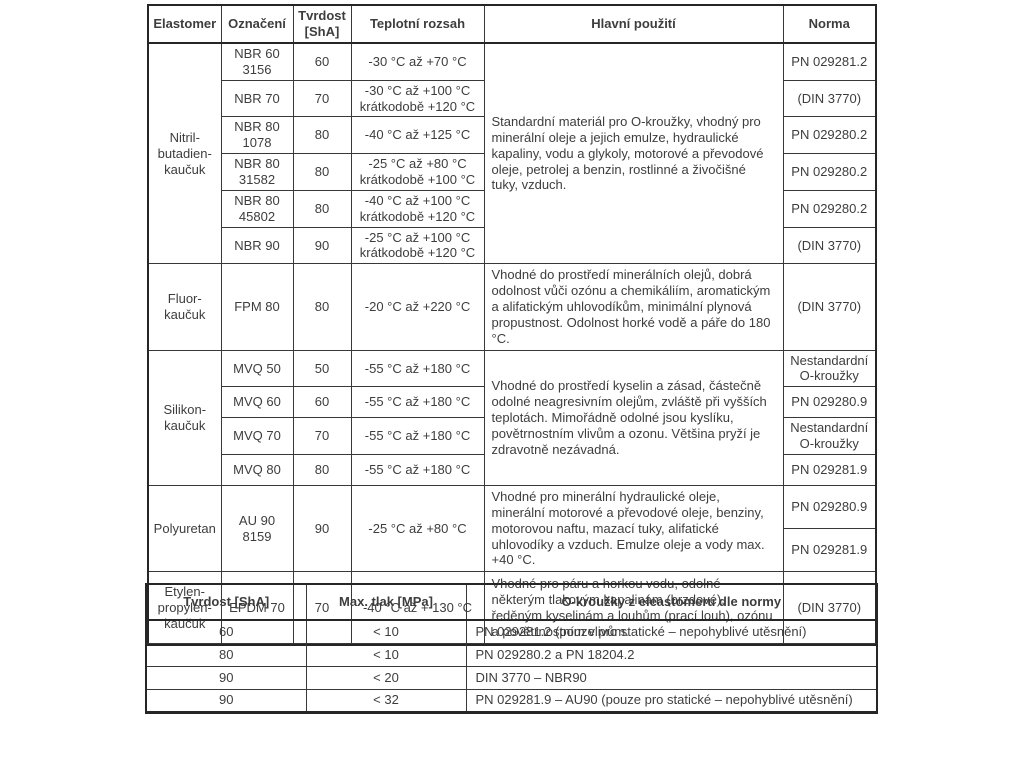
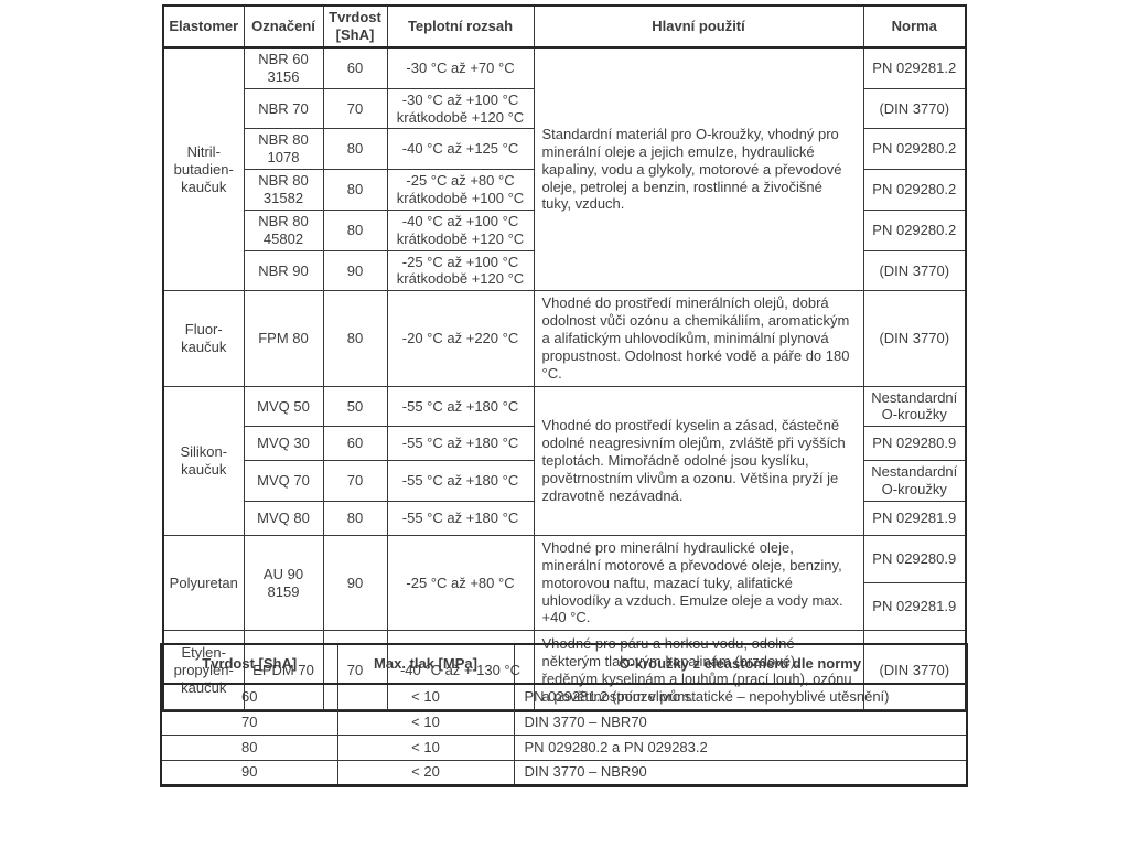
  Elastomer	Označení	Tvrdost [ShA]	Teplotní rozsah	Hlavní použití	Norma
  Nitril- butadien- kaučuk	NBR 60 3156	60	-30 °C až +70 °C	Standardní materiál pro O-kroužky, vhodný pro minerální oleje a jejich emulze, hydraulické kapaliny, vodu a glykoly, motorové a převodové oleje, petrolej a benzin, rostlinné a živočišné tuky, vzduch.	PN 029281.2
  NBR 70	70	-30 °C až +100 °C krátkodobě +120 °C	(DIN 3770)
  NBR 80 1078	80	-40 °C až +125 °C	PN 029280.2
  NBR 80 31582	80	-25 °C až +80 °C krátkodobě +100 °C	PN 029280.2
  NBR 80 45802	80	-40 °C až +100 °C krátkodobě +120 °C	PN 029280.2
  NBR 90	90	-25 °C až +100 °C krátkodobě +120 °C	(DIN 3770)
  Fluor- kaučuk	FPM 80	80	-20 °C až +220 °C	Vhodné do prostředí minerálních olejů, dobrá odolnost vůči ozónu a chemikáliím, aromatickým a alifatickým uhlovodíkům, minimální plynová propustnost. Odolnost horké vodě a páře do 180 °C.	(DIN 3770)
  Silikon- kaučuk	MVQ 50	50	-55 °C až +180 °C	Vhodné do prostředí kyselin a zásad, částečně odolné neagresivním olejům, zvláště při vyšších teplotách. Mimořádně odolné jsou kyslíku, povětrnostním vlivům a ozonu. Většina pryží je zdravotně nezávadná.	Nestandardní O-kroužky
- MVQ 60	60	-55 °C až +180 °C	PN 029280.9
+ MVQ 30	60	-55 °C až +180 °C	PN 029280.9
  MVQ 70	70	-55 °C až +180 °C	Nestandardní O-kroužky
  MVQ 80	80	-55 °C až +180 °C	PN 029281.9
  Polyuretan	AU 90 8159	90	-25 °C až +80 °C	Vhodné pro minerální hydraulické oleje, minerální motorové a převodové oleje, benziny, motorovou naftu, mazací tuky, alifatické uhlovodíky a vzduch. Emulze oleje a vody max. +40 °C.	PN 029280.9
  PN 029281.9
  Etylen- propylen- kaučuk	EPDM 70	70	-40 °C až + 130 °C	Vhodné pro páru a horkou vodu, odolné některým tlakovým kapalinám (brzdové), ředěným kyselinám a louhům (prací louh), ozónu a povětrnostním vlivům.	(DIN 3770)
  Tvrdost [ShA]	Max. tlak [MPa]	O-kroužky z eleastomeru dle normy
  60	< 10	PN 029281.2 (pouze pro statické – nepohyblivé utěsnění)
+ 70	< 10	DIN 3770 – NBR70
- 80	< 10	PN 029280.2 a PN 18204.2
+ 80	< 10	PN 029280.2 a PN 029283.2
  90	< 20	DIN 3770 – NBR90
- 90	< 32	PN 029281.9 – AU90 (pouze pro statické – nepohyblivé utěsnění)
